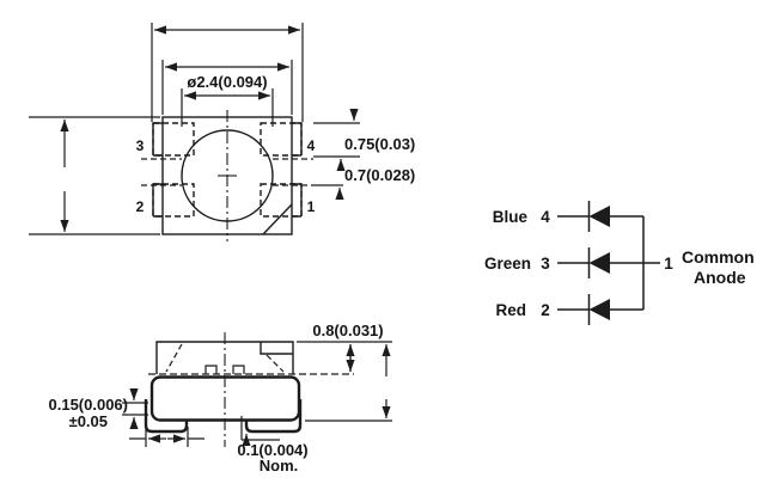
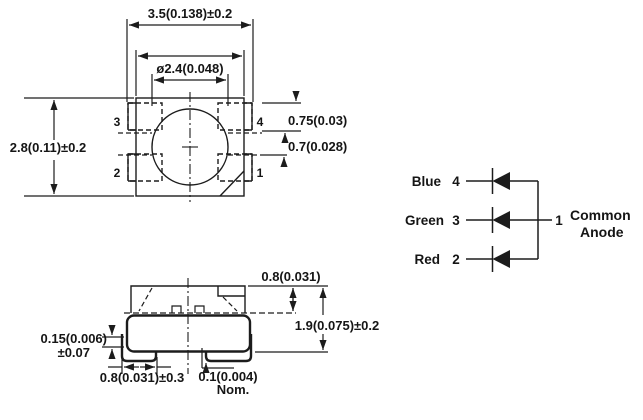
  3
  2
  4
  1
+ 3.5(0.138)±0.2
- ø2.4(0.094)
+ ø2.4(0.048)
+ 2.8(0.11)±0.2
  0.75(0.03)
  0.7(0.028)
  0.8(0.031)
+ 1.9(0.075)±0.2
  0.15(0.006)
- ±0.05
+ ±0.07
+ 0.8(0.031)±0.3
  0.1(0.004)
  Nom.
  Blue
  4
  Green
  3
  Red
  2
  1
  Common
  Anode
